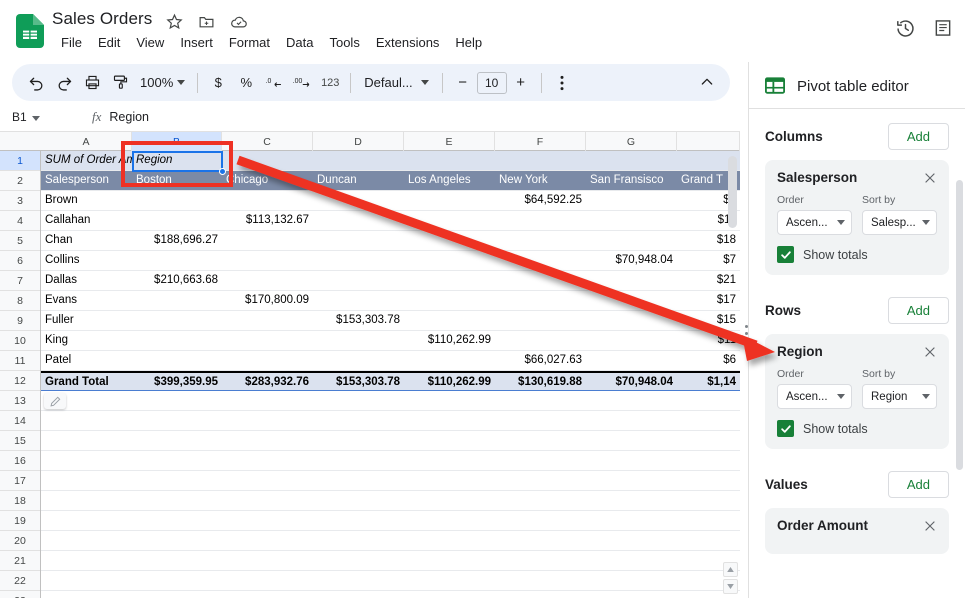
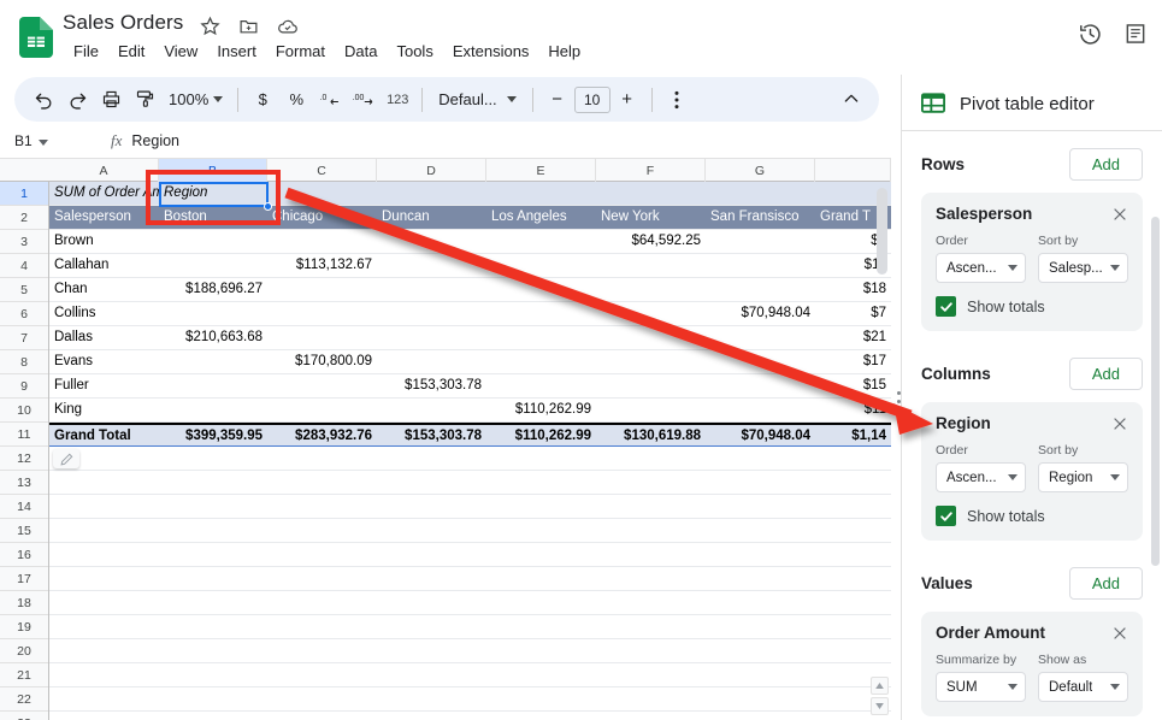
  Sales Orders
  File
  Edit
  View
  Insert
  Format
  Data
  Tools
  Extensions
  Help
  100%
  $
  %
  123
  Defaul...
  −
  10
  +
  B1
  fx
  Region
  A
  B
  C
  D
  E
  F
  G
  1
  2
  3
  4
  5
  6
  7
  8
  9
  10
  11
  12
  13
  14
  15
  16
  17
  18
  19
  20
  21
  22
  SUM of Order Am
  Region
  Salesperson
  Boston
  Chicago
  Duncan
  Los Angeles
  New York
  San Fransisco
  Grand T
  Brown
  $64,592.25
  Callahan
  $113,132.67
  Chan
  $188,696.27
  $18
  Collins
  $70,948.04
  $7
  Dallas
  $210,663.68
  $21
  Evans
  $170,800.09
  $17
  Fuller
  $153,303.78
  $15
  King
  $110,262.99
- Patel
- $66,027.63
- $6
  Grand Total
  $399,359.95
  $283,932.76
  $153,303.78
  $110,262.99
  $130,619.88
  $70,948.04
  $1,14
  Pivot table editor
- Columns
+ Rows
  Add
  Salesperson
  Order
  Ascen...
  Sort by
  Salesp...
  Show totals
- Rows
+ Columns
  Add
  Region
  Order
  Ascen...
  Sort by
  Region
  Show totals
  Values
  Add
  Order Amount
+ Summarize by
+ SUM
+ Show as
+ Default
